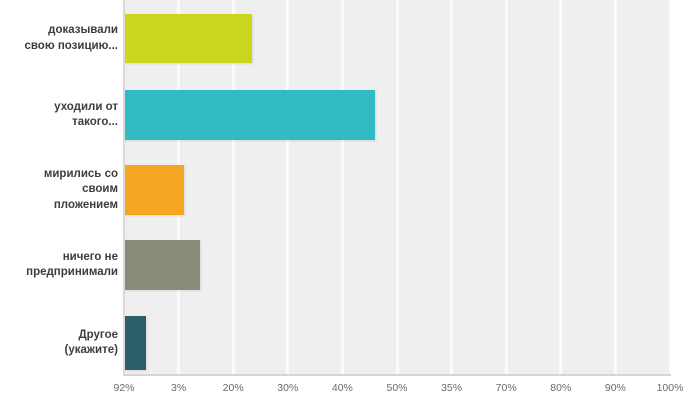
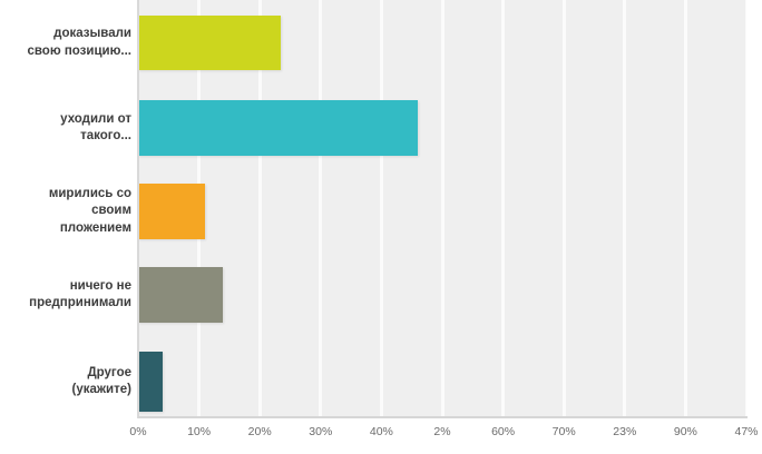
  доказывали
  свою позицию...
  уходили от
  такого...
  мирились со
  своим
  пложением
  ничего не
  предпринимали
  Другое
  (укажите)
- 92%
+ 0%
- 3%
+ 10%
  20%
  30%
  40%
- 50%
+ 2%
- 35%
+ 60%
  70%
- 80%
+ 23%
  90%
- 100%
+ 47%
